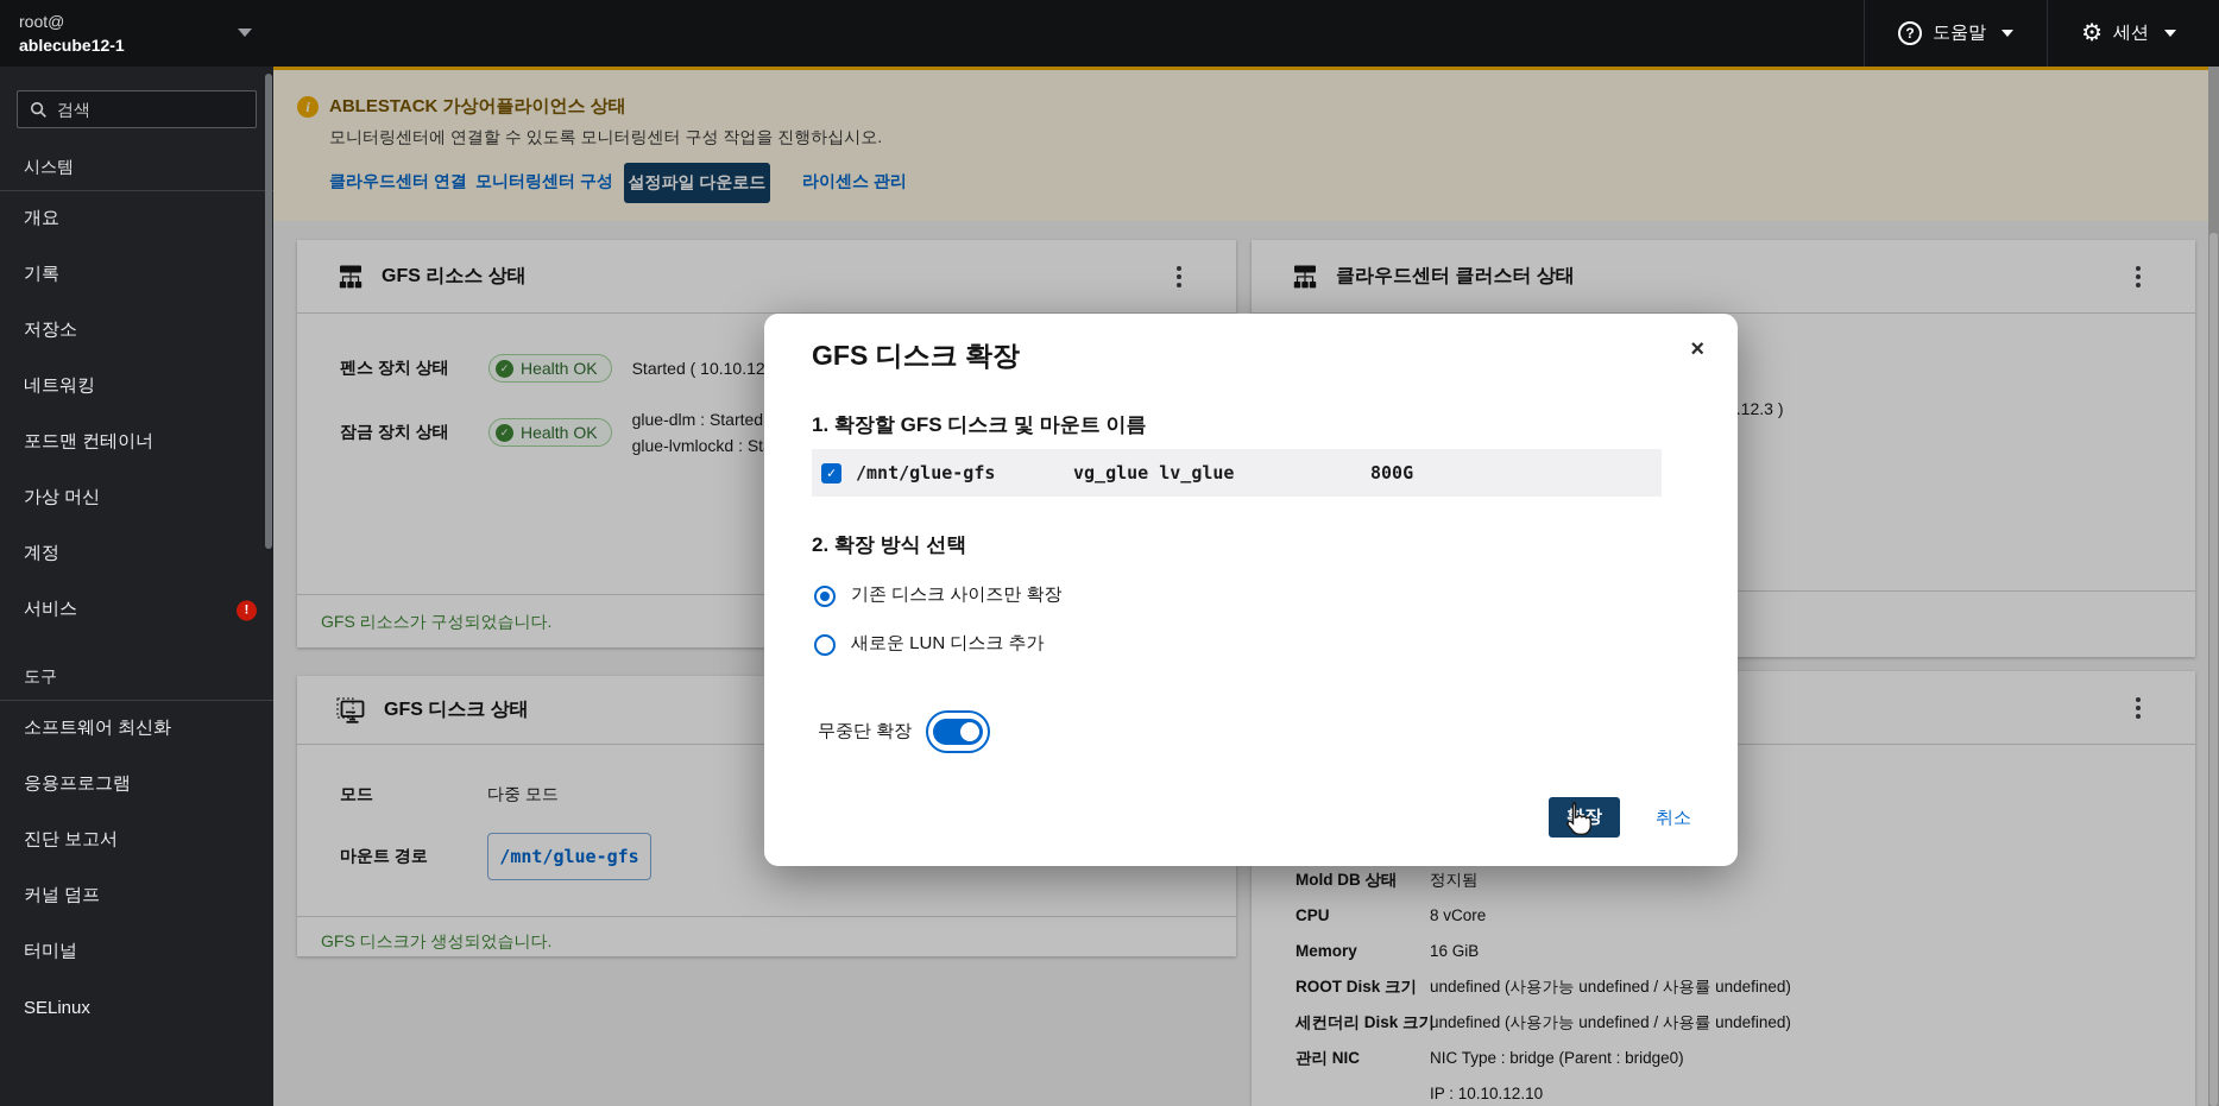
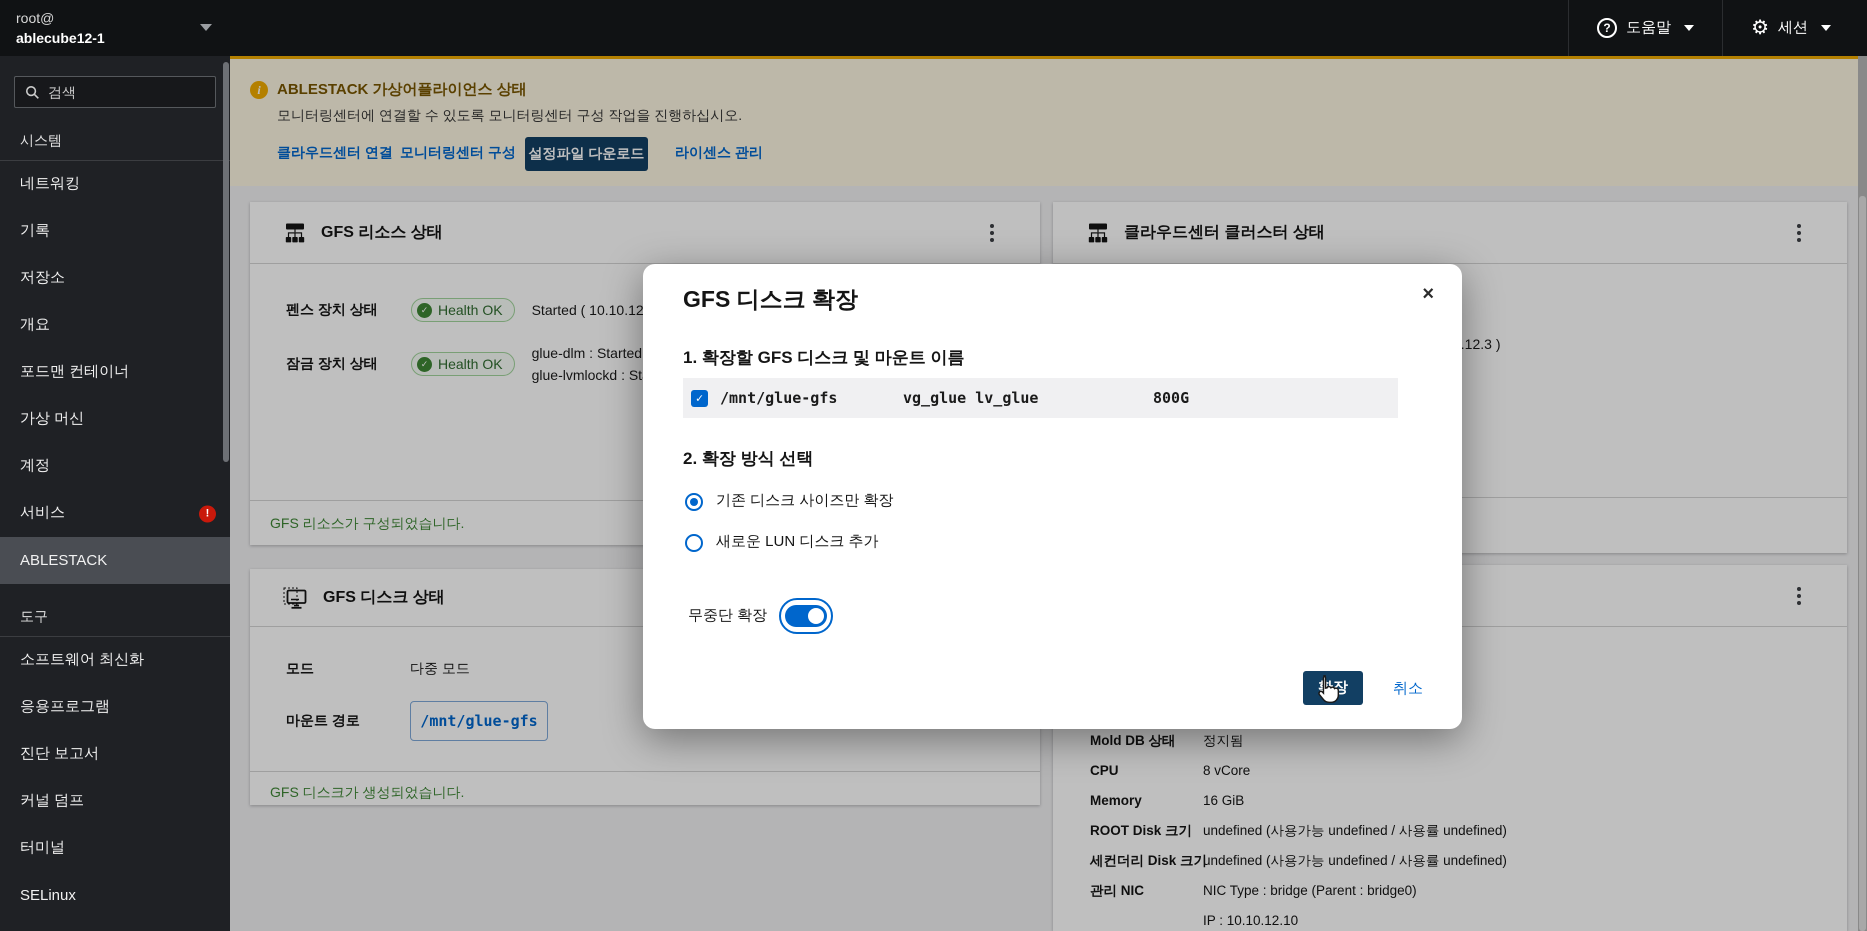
  root@
  ablecube12-1
  ?
  도움말
  ⚙
  세션
  검색
  시스템
- 개요
+ 네트워킹
  기록
  저장소
- 네트워킹
+ 개요
  포드맨 컨테이너
  가상 머신
  계정
  서비스
  !
+ ABLESTACK
  도구
  소프트웨어 최신화
  응용프로그램
  진단 보고서
  커널 덤프
  터미널
  SELinux
  i
  ABLESTACK 가상어플라이언스 상태
  모니터링센터에 연결할 수 있도록 모니터링센터 구성 작업을 진행하십시오.
  클라우드센터 연결
  모니터링센터 구성
  설정파일 다운로드
  라이센스 관리
  GFS 리소스 상태
  펜스 장치 상태
  ✓
  Health OK
  Started ( 10.10.12
  잠금 장치 상태
  ✓
  Health OK
  glue-dlm : Started
  glue-lvmlockd : St
  GFS 리소스가 구성되었습니다.
  클라우드센터 클러스터 상태
  .12.3 )
  GFS 디스크 상태
  모드
  다중 모드
  마운트 경로
  /mnt/glue-gfs
  GFS 디스크가 생성되었습니다.
  Mold DB 상태
  정지됨
  CPU
  8 vCore
  Memory
  16 GiB
  ROOT Disk 크기
  undefined (사용가능 undefined / 사용률 undefined)
  세컨더리 Disk 크기
  undefined (사용가능 undefined / 사용률 undefined)
  관리 NIC
  NIC Type : bridge (Parent : bridge0)
  IP : 10.10.12.10
  GFS 디스크 확장
  ×
  1. 확장할 GFS 디스크 및 마운트 이름
  ✓
  /mnt/glue-gfs
  vg_glue lv_glue
  800G
  2. 확장 방식 선택
  기존 디스크 사이즈만 확장
  새로운 LUN 디스크 추가
  무중단 확장
  취소
